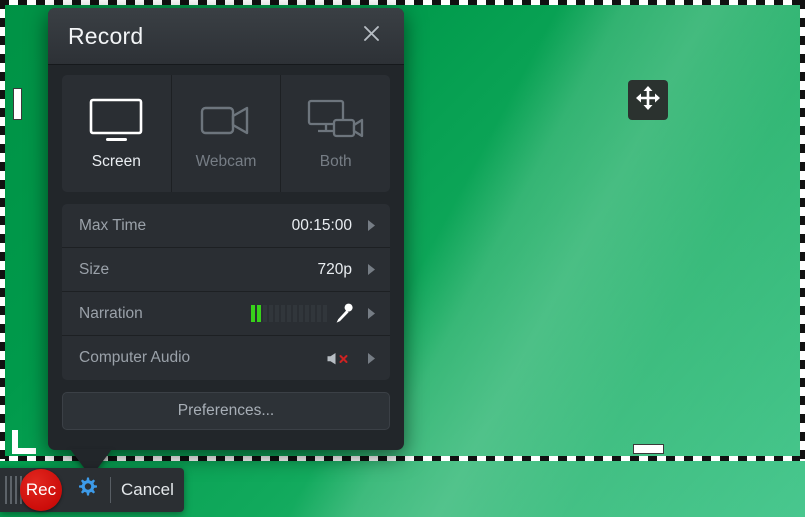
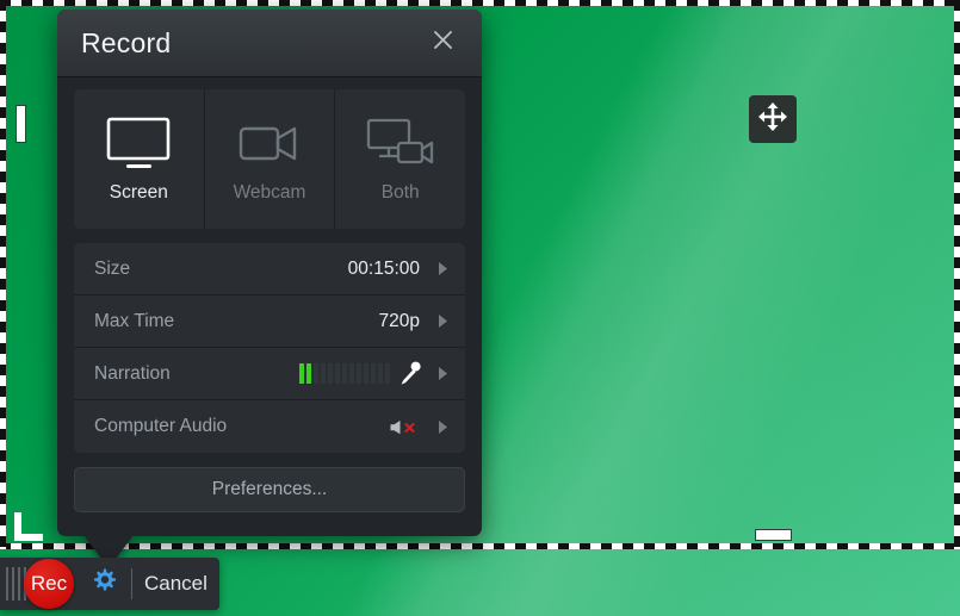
  Record
  Screen
  Webcam
  Both
- Max Time
+ Size
  00:15:00
- Size
+ Max Time
  720p
  Narration
  Computer Audio
  Preferences...
  Rec
  Cancel
